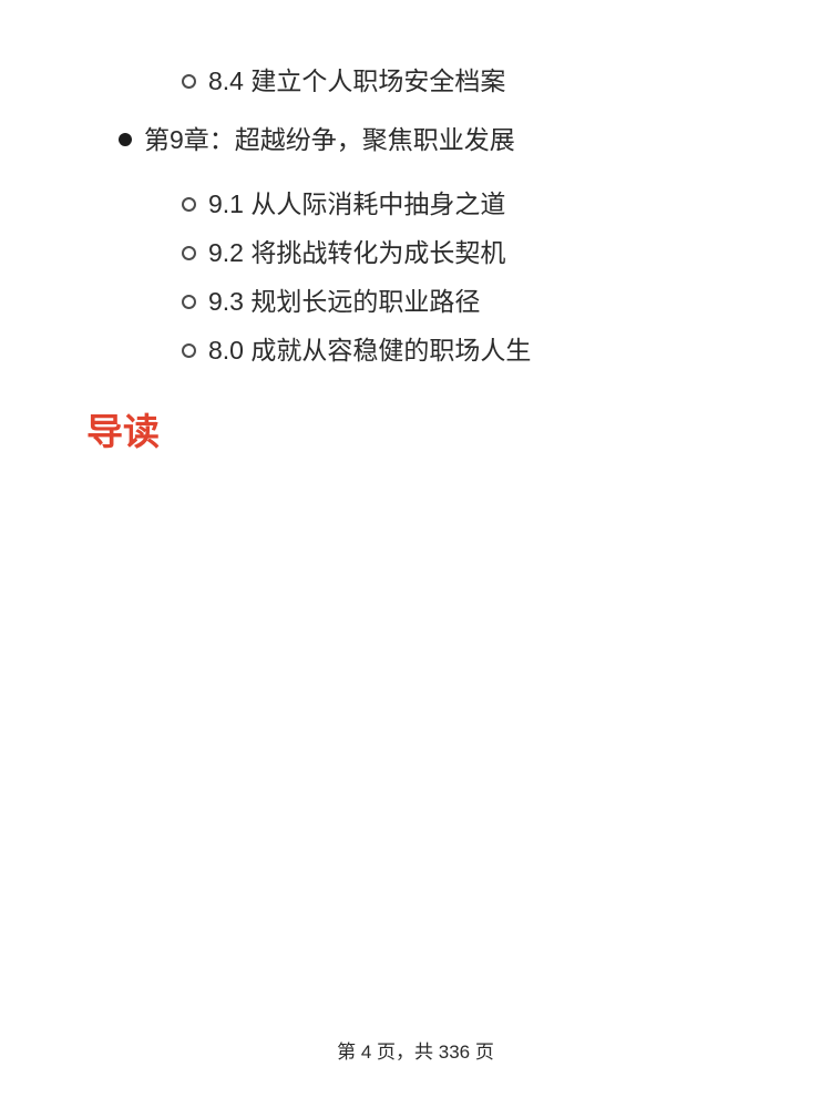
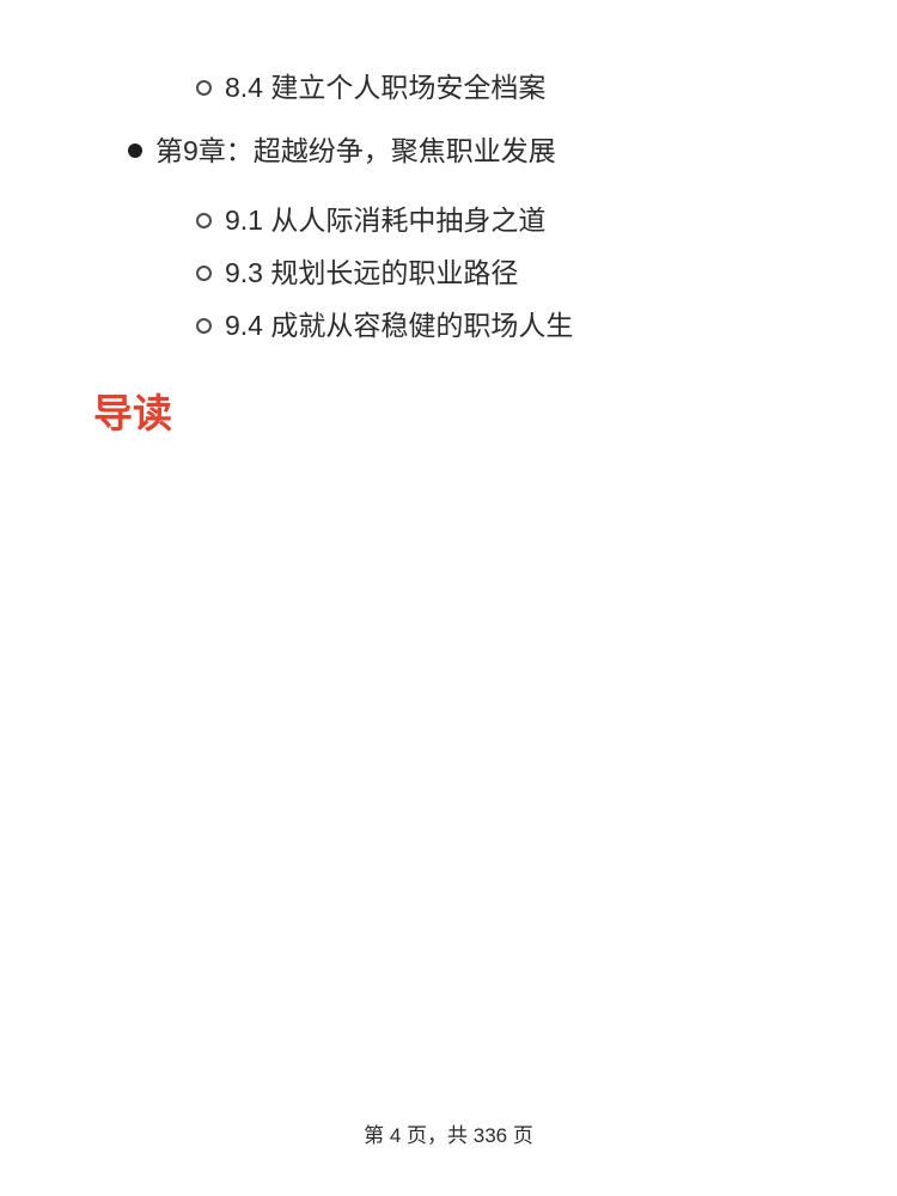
  8.4 建立个人职场安全档案
  第9章：超越纷争，聚焦职业发展
  9.1 从人际消耗中抽身之道
- 9.2 将挑战转化为成长契机
  9.3 规划长远的职业路径
- 8.0 成就从容稳健的职场人生
+ 9.4 成就从容稳健的职场人生
  导读
  第 4 页，共 336 页
